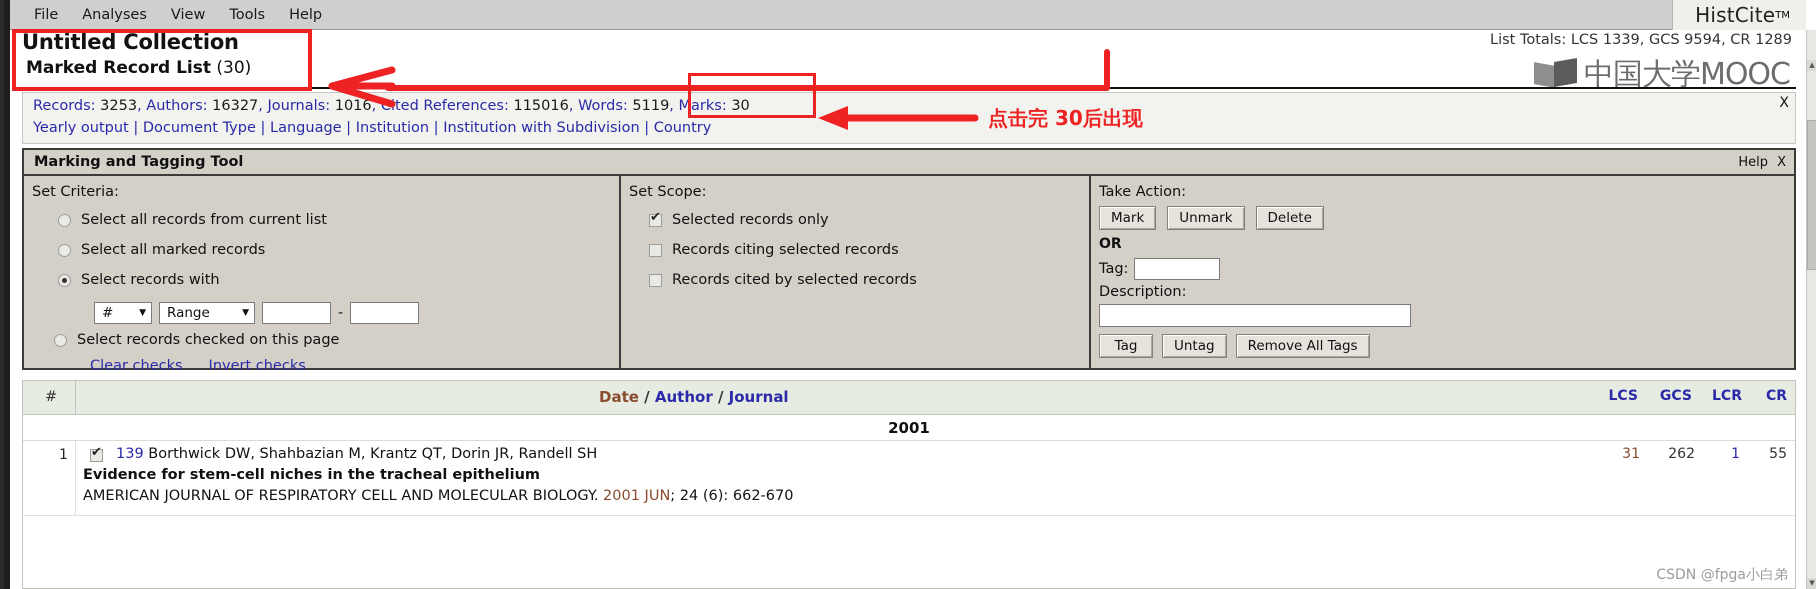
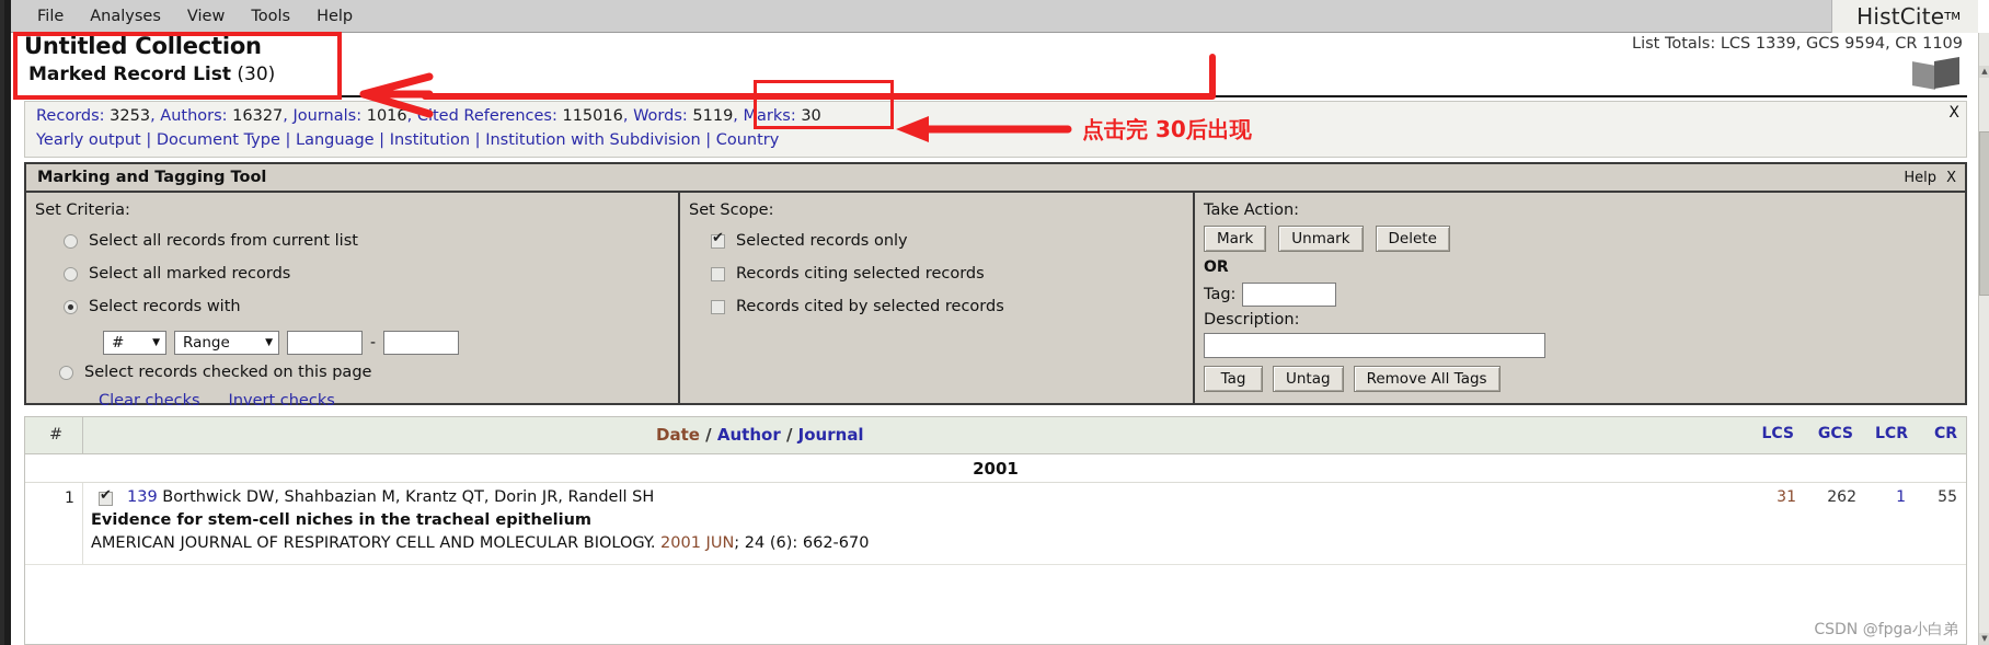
  File
  Analyses
  View
  Tools
  Help
  HistCite
  TM
  Untitled Collection
- List Totals: LCS 1339, GCS 9594, CR 1289
+ List Totals: LCS 1339, GCS 9594, CR 1109
  Marked Record List (30)
- 中国大学MOOC
  Records: 3253, Authors: 16327, Journals: 1016, Cted References: 115016, Words: 5119, Marks: 30
  Yearly output | Document Type | Language | Institution | Institution with Subdivision | Country
  X
  Marking and Tagging Tool
  Help
  X
  Set Criteria:
  Select all records from current list
  Select all marked records
  Select records with
  #
  ▼
  Range
  ▼
  -
  Select records checked on this page
  Clear checks
  Invert checks
  Set Scope:
  Selected records only
  Records citing selected records
  Records cited by selected records
  Take Action:
  Mark
  Unmark
  Delete
  OR
  Tag:
  Description:
  Tag
  Untag
  Remove All Tags
  #
  Date / Author / Journal
  LCS
  GCS
  LCR
  CR
  2001
  1
  139 Borthwick DW, Shahbazian M, Krantz QT, Dorin JR, Randell SH
  Evidence for stem-cell niches in the tracheal epithelium
  AMERICAN JOURNAL OF RESPIRATORY CELL AND MOLECULAR BIOLOGY. 2001 JUN; 24 (6): 662-670
  31
  262
  1
  55
  CSDN @fpga小白弟
  ▲
  ▼
  点击完 30后出现
